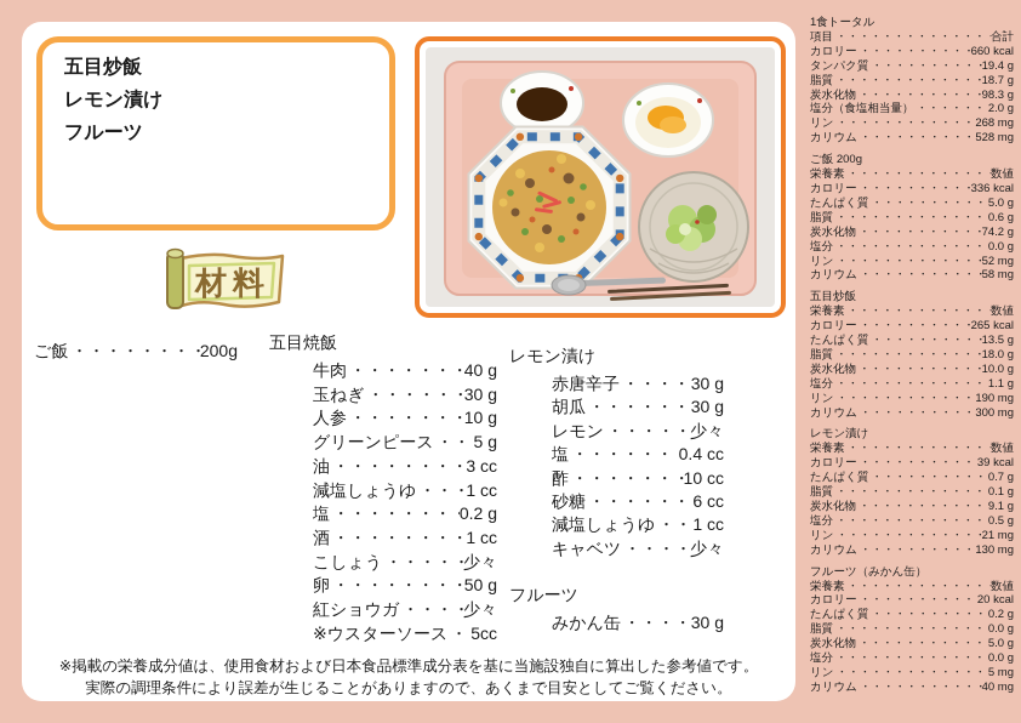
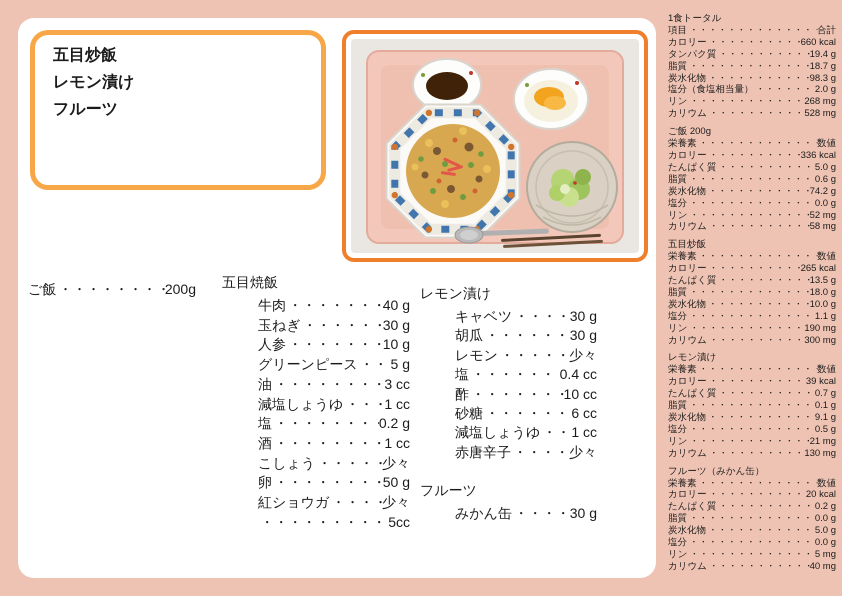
  五目炒飯
  レモン漬け
  フルーツ
- 材料
  ご飯
  200g
  五目焼飯
  牛肉
  40 g
  玉ねぎ
  30 g
  人参
  10 g
  グリーンピース
  5 g
  油
  3 cc
  減塩しょうゆ
  1 cc
  塩
  0.2 g
  酒
  1 cc
  こしょう
  少々
  卵
  50 g
  紅ショウガ
  少々
- ※ウスターソース
  5cc
  レモン漬け
- 赤唐辛子
+ キャベツ
  30 g
  胡瓜
  30 g
  レモン
  少々
  塩
  0.4 cc
  酢
  10 cc
  砂糖
  6 cc
  減塩しょうゆ
  1 cc
- キャベツ
+ 赤唐辛子
  少々
  フルーツ
  みかん缶
  30 g
- ※掲載の栄養成分値は、使用食材および日本食品標準成分表を基に当施設独自に算出した参考値です。
- 実際の調理条件により誤差が生じることがありますので、あくまで目安としてご覧ください。
  1食トータル
  項目
  合計
  カロリー
  660 kcal
  タンパク質
  19.4 g
  脂質
  18.7 g
  炭水化物
  98.3 g
  塩分（食塩相当量）
  2.0 g
  リン
  268 mg
  カリウム
  528 mg
  ご飯 200g
  栄養素
  数値
  カロリー
  336 kcal
  たんぱく質
  5.0 g
  脂質
  0.6 g
  炭水化物
  74.2 g
  塩分
  0.0 g
  リン
  52 mg
  カリウム
  58 mg
  五目炒飯
  栄養素
  数値
  カロリー
  265 kcal
  たんぱく質
  13.5 g
  脂質
  18.0 g
  炭水化物
  10.0 g
  塩分
  1.1 g
  リン
  190 mg
  カリウム
  300 mg
  レモン漬け
  栄養素
  数値
  カロリー
  39 kcal
  たんぱく質
  0.7 g
  脂質
  0.1 g
  炭水化物
  9.1 g
  塩分
  0.5 g
  リン
  21 mg
  カリウム
  130 mg
  フルーツ（みかん缶）
  栄養素
  数値
  カロリー
  20 kcal
  たんぱく質
  0.2 g
  脂質
  0.0 g
  炭水化物
  5.0 g
  塩分
  0.0 g
  リン
  5 mg
  カリウム
  40 mg
